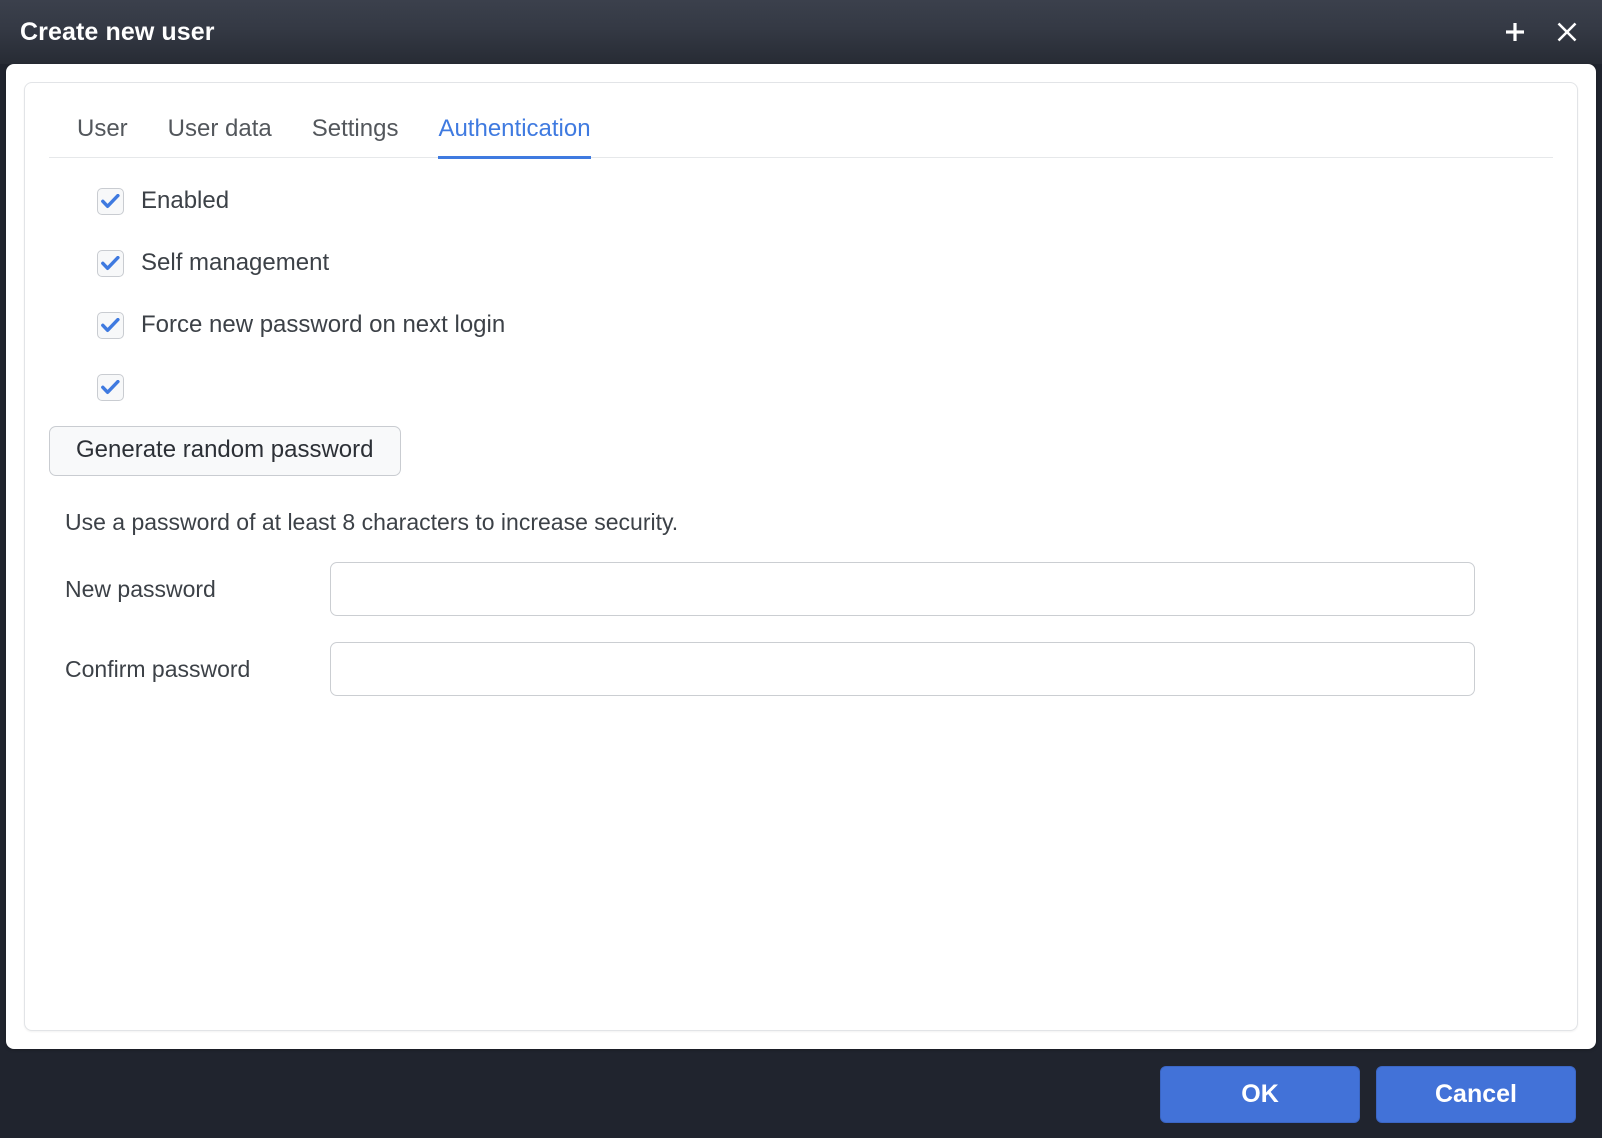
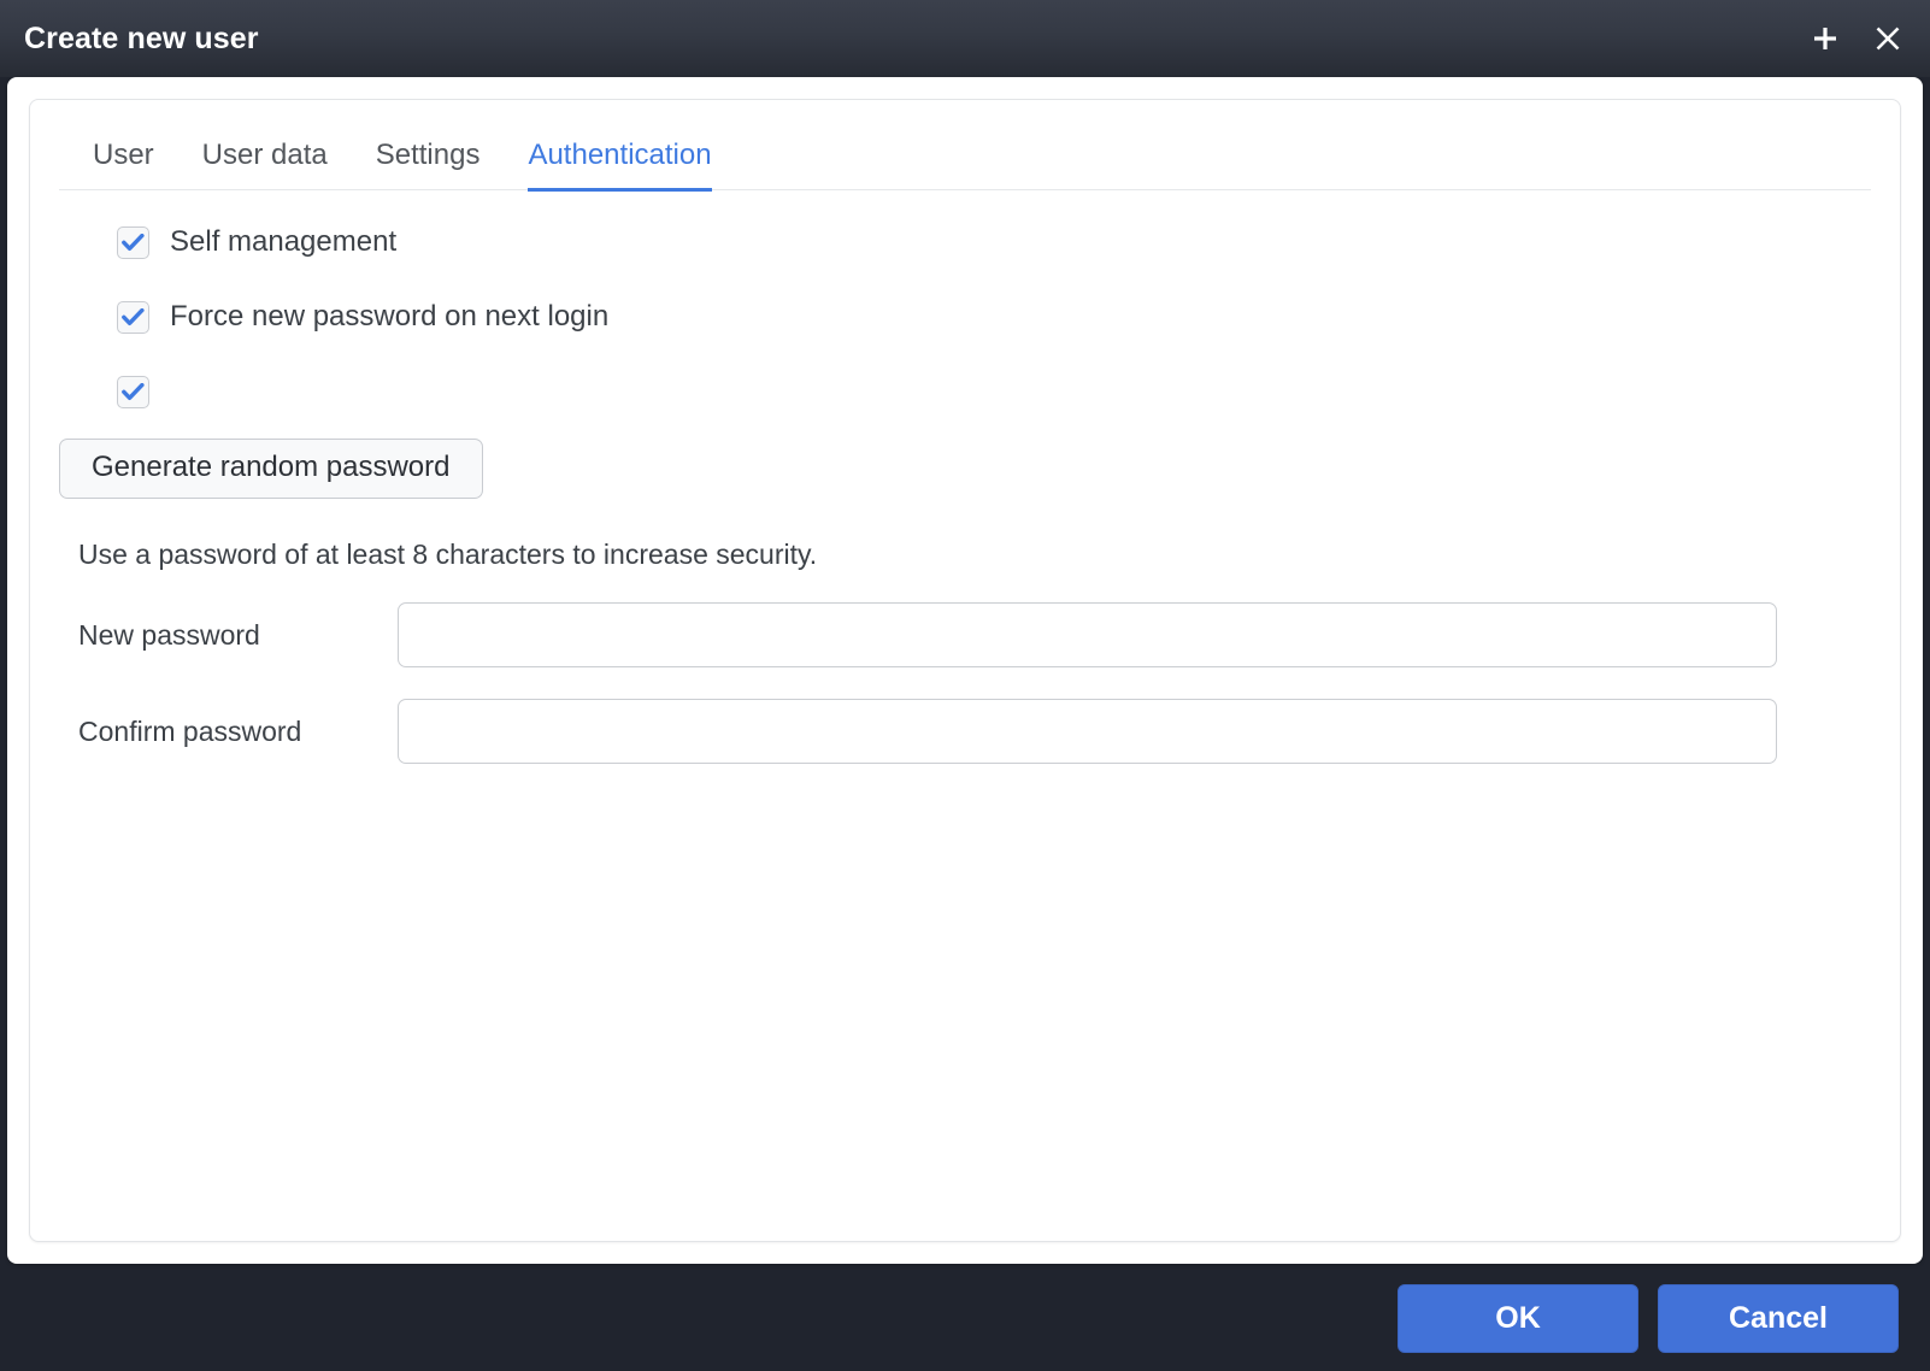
  Create new user
  User
  User data
  Settings
  Authentication
- Enabled
  Self management
  Force new password on next login
  Generate random password
  Use a password of at least 8 characters to increase security.
  New password
  Confirm password
  OK
  Cancel
